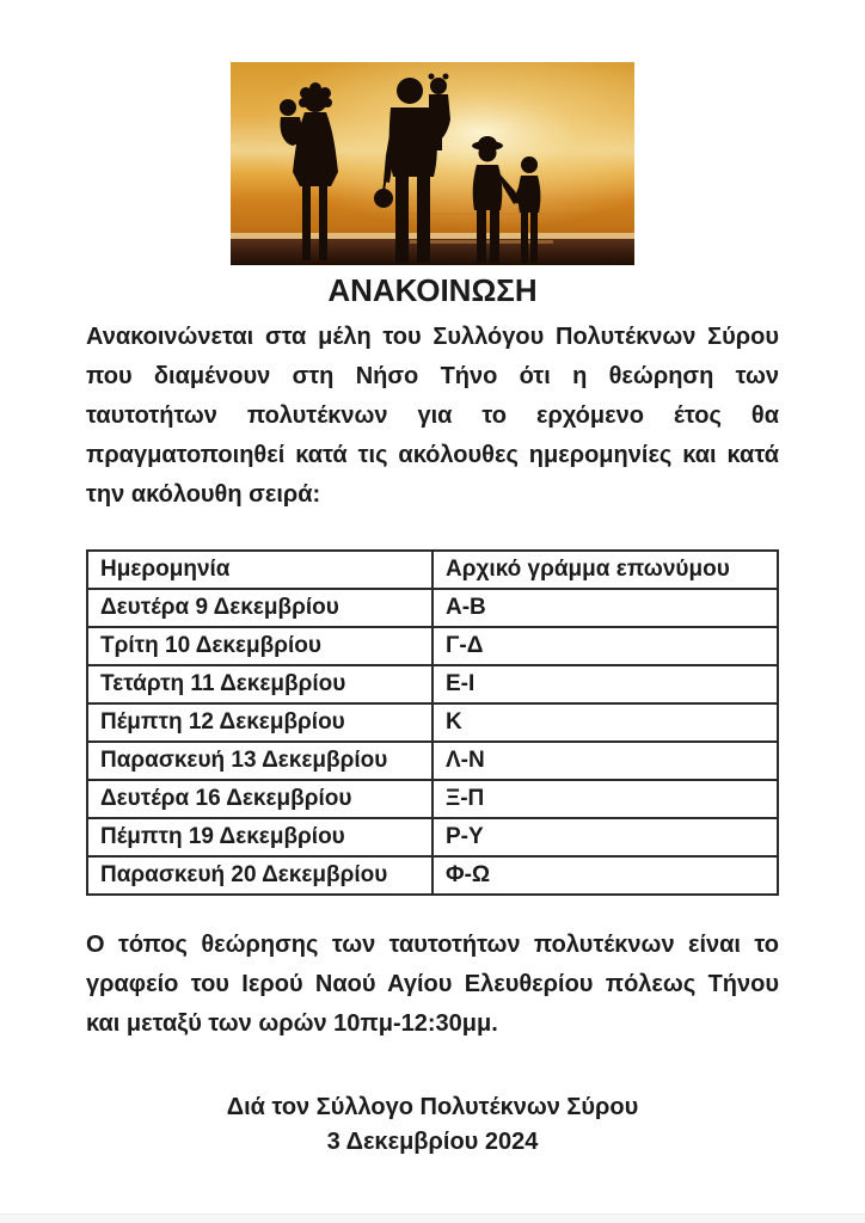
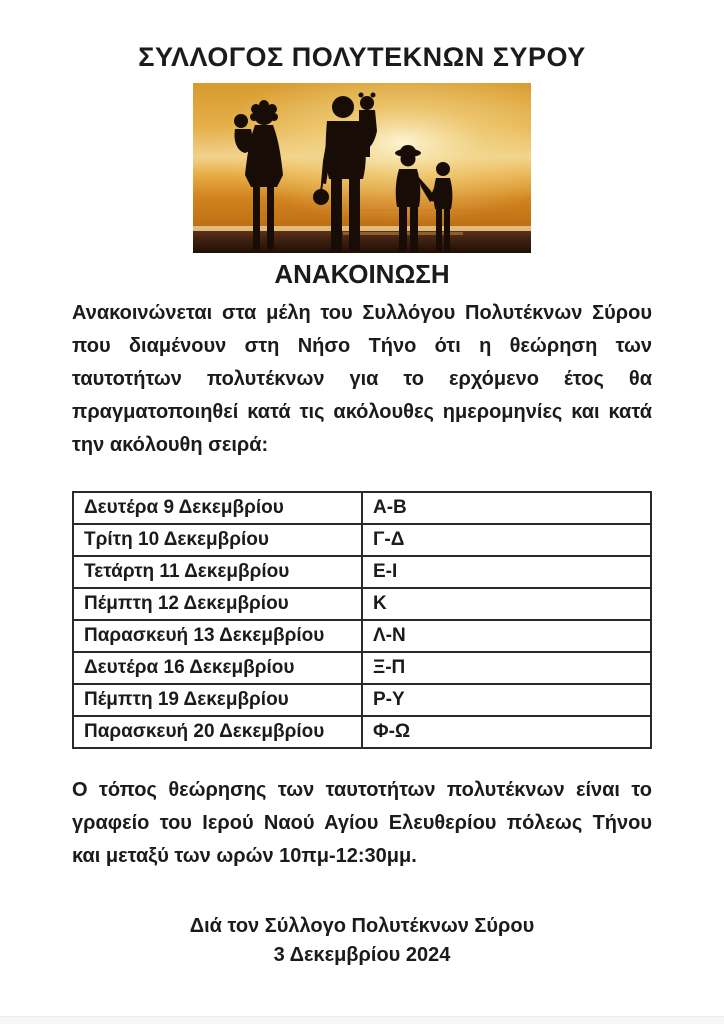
+ ΣΥΛΛΟΓΟΣ ΠΟΛΥΤΕΚΝΩΝ ΣΥΡΟΥ
  ΑΝΑΚΟΙΝΩΣΗ
  Ανακοινώνεται στα μέλη του Συλλόγου Πολυτέκνων Σύρου που διαμένουν στη Νήσο Τήνο ότι η θεώρηση των ταυτοτήτων πολυτέκνων για το ερχόμενο έτος θα πραγματοποιηθεί κατά τις ακόλουθες ημερομηνίες και κατά την ακόλουθη σειρά:
- Ημερομηνία	Αρχικό γράμμα επωνύμου
  Δευτέρα 9 Δεκεμβρίου	Α-Β
  Τρίτη 10 Δεκεμβρίου	Γ-Δ
  Τετάρτη 11 Δεκεμβρίου	Ε-Ι
  Πέμπτη 12 Δεκεμβρίου	Κ
  Παρασκευή 13 Δεκεμβρίου	Λ-Ν
  Δευτέρα 16 Δεκεμβρίου	Ξ-Π
  Πέμπτη 19 Δεκεμβρίου	Ρ-Υ
  Παρασκευή 20 Δεκεμβρίου	Φ-Ω
  Ο τόπος θεώρησης των ταυτοτήτων πολυτέκνων είναι το γραφείο του Ιερού Ναού Αγίου Ελευθερίου πόλεως Τήνου και μεταξύ των ωρών 10πμ-12:30μμ.
  Διά τον Σύλλογο Πολυτέκνων Σύρου
  3 Δεκεμβρίου 2024
